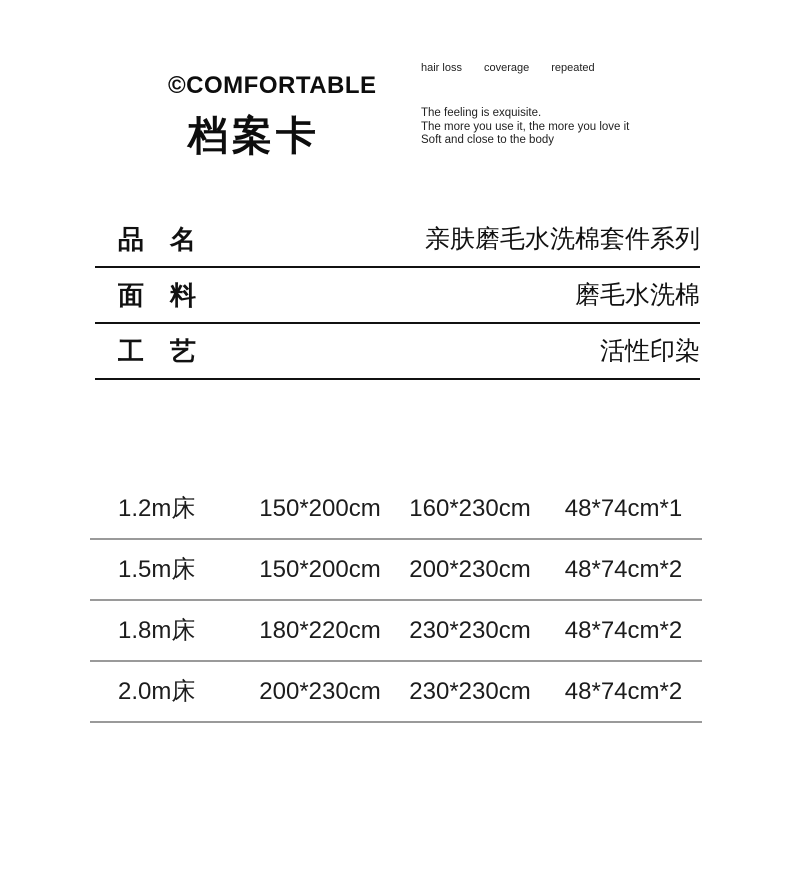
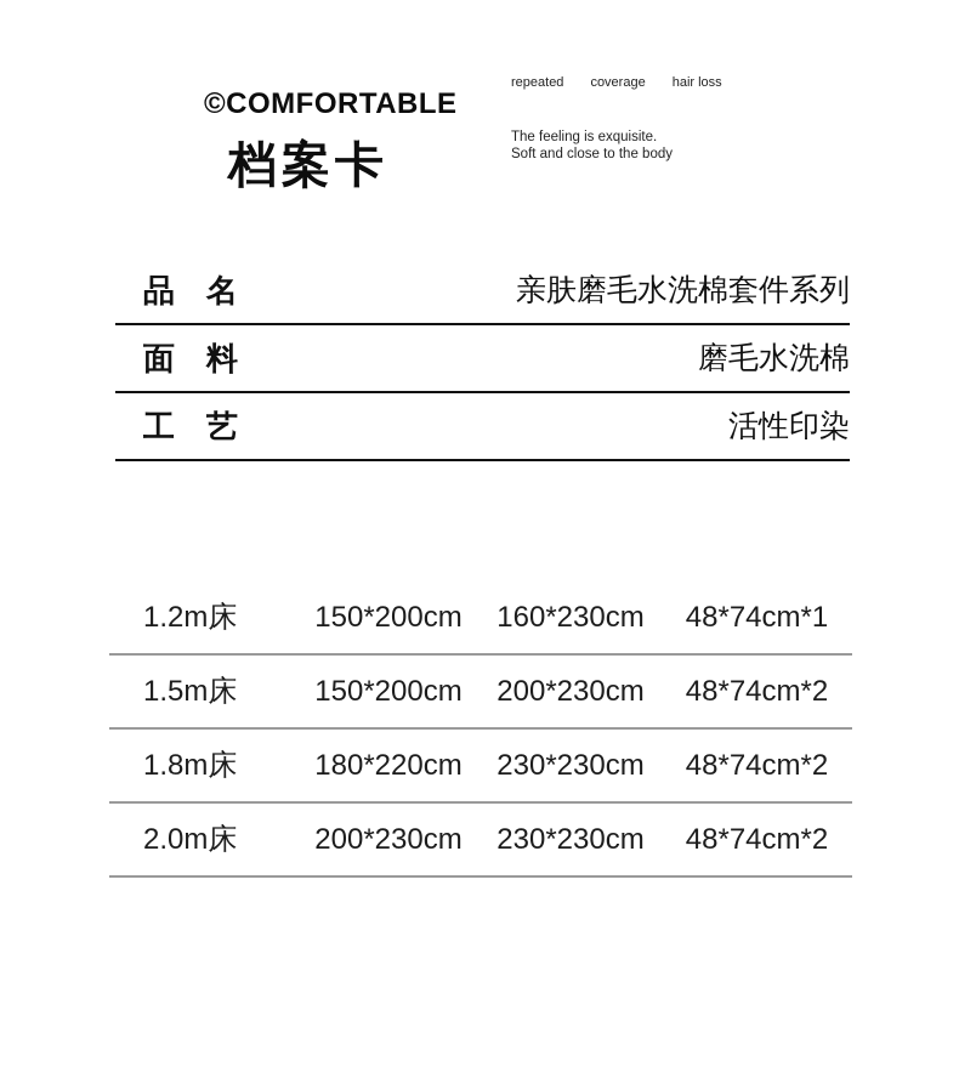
  ©COMFORTABLE
  档案卡
- hair loss
+ repeated
  coverage
- repeated
+ hair loss
  The feeling is exquisite.
- The more you use it, the more you love it
  Soft and close to the body
  品 名
  亲肤磨毛水洗棉套件系列
  面 料
  磨毛水洗棉
  工 艺
  活性印染
  1.2m床
  150*200cm
  160*230cm
  48*74cm*1
  1.5m床
  150*200cm
  200*230cm
  48*74cm*2
  1.8m床
  180*220cm
  230*230cm
  48*74cm*2
  2.0m床
  200*230cm
  230*230cm
  48*74cm*2
